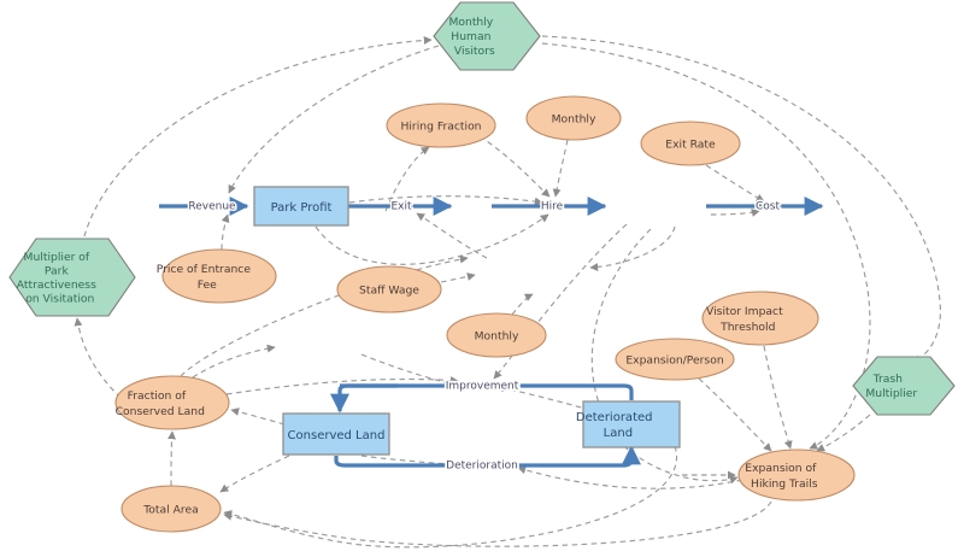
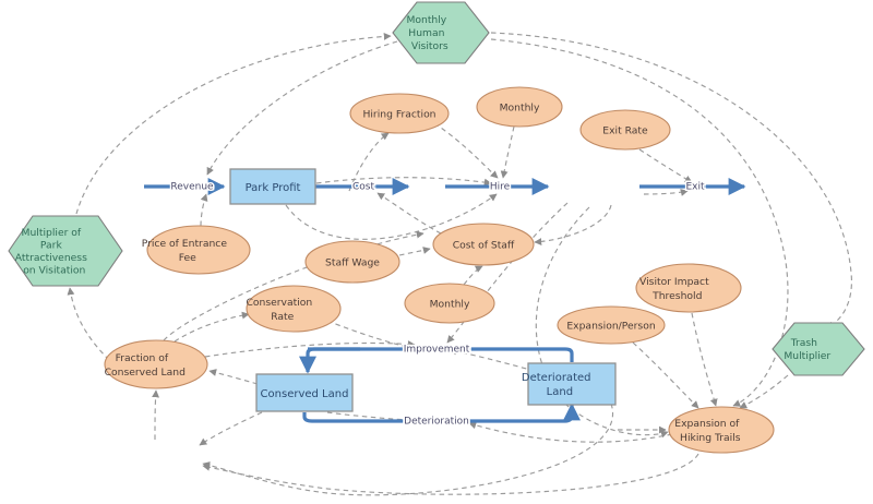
  Revenue
- Exit
+ Cost
  Hire
- Cost
+ Exit
  Improvement
  Deterioration
  Monthly Human Visitors
  Multiplier of Park Attractiveness on Visitation
  Trash Multiplier
  Park Profit
  Conserved Land
  Deteriorated Land
  Hiring Fraction
  Monthly
  Exit Rate
  Price of Entrance Fee
  Staff Wage
+ Cost of Staff
+ Conservation Rate
  Monthly
  Visitor Impact Threshold
  Expansion/Person
  Fraction of Conserved Land
- Total Area
  Expansion of Hiking Trails
